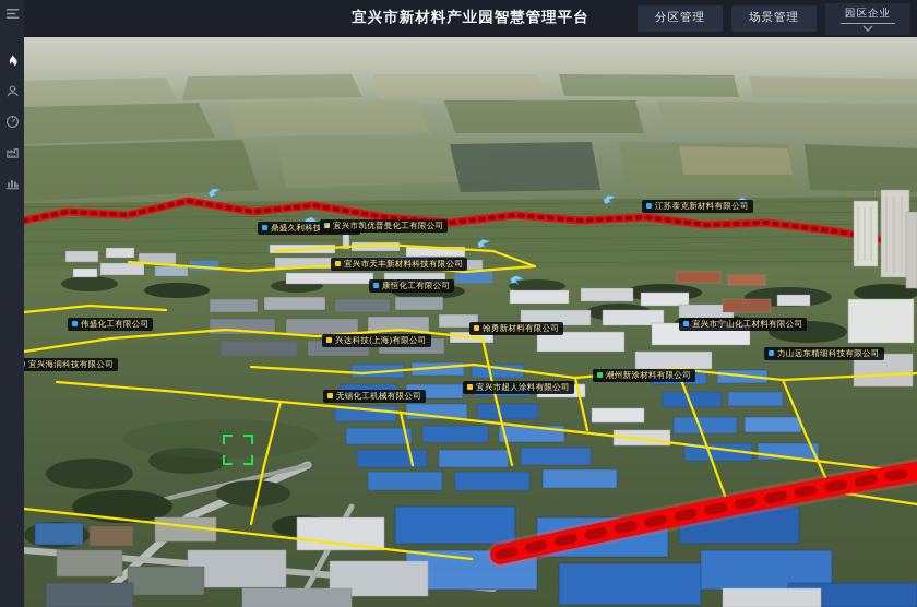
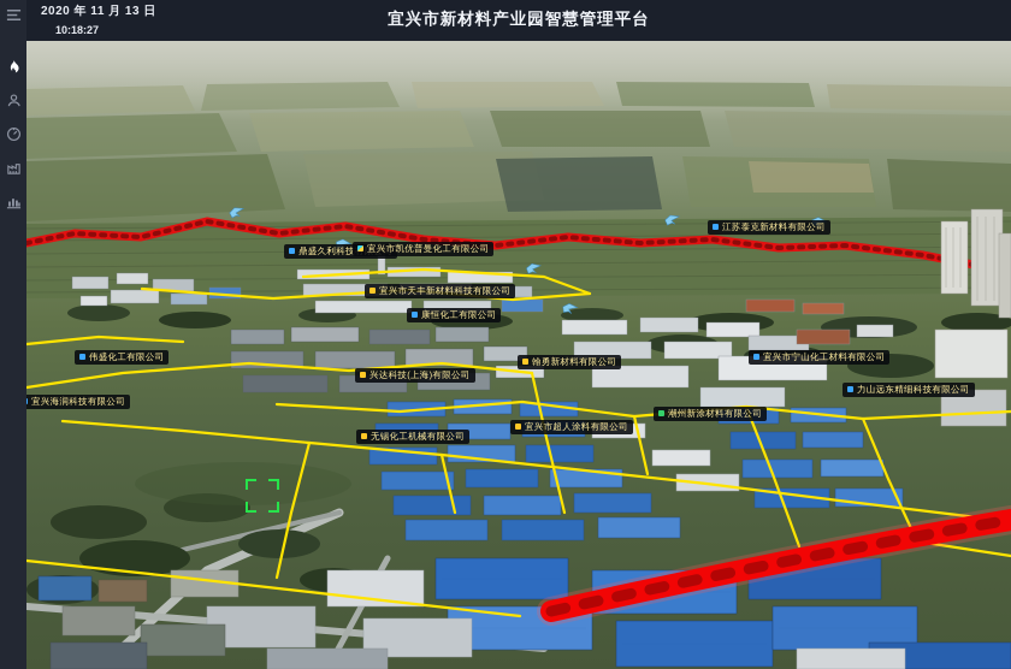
+ 2020 年 11 月 13 日
+ 10:18:27
  宜兴市新材料产业园智慧管理平台
- 分区管理
- 场景管理
- 园区企业
  鼎盛久利科技限公司
  宜兴市凯优普曼化工有限公司
  宜兴市天丰新材料科技有限公司
  康恒化工有限公司
  江苏泰克新材料有限公司
  伟盛化工有限公司
  兴达科技(上海)有限公司
  翰勇新材料有限公司
  宜兴市超人涂料有限公司
  潮州新涂材料有限公司
  宜兴市宁山化工材料有限公司
  力山远东精细科技有限公司
  宜兴海润科技有限公司
  无锡化工机械有限公司
